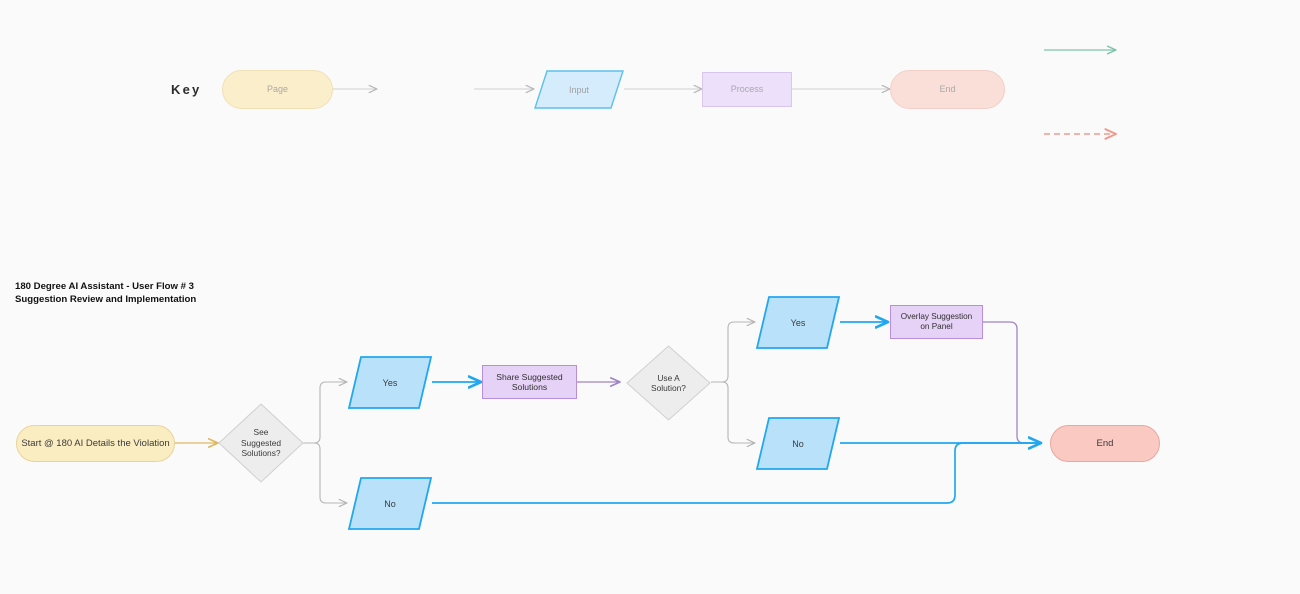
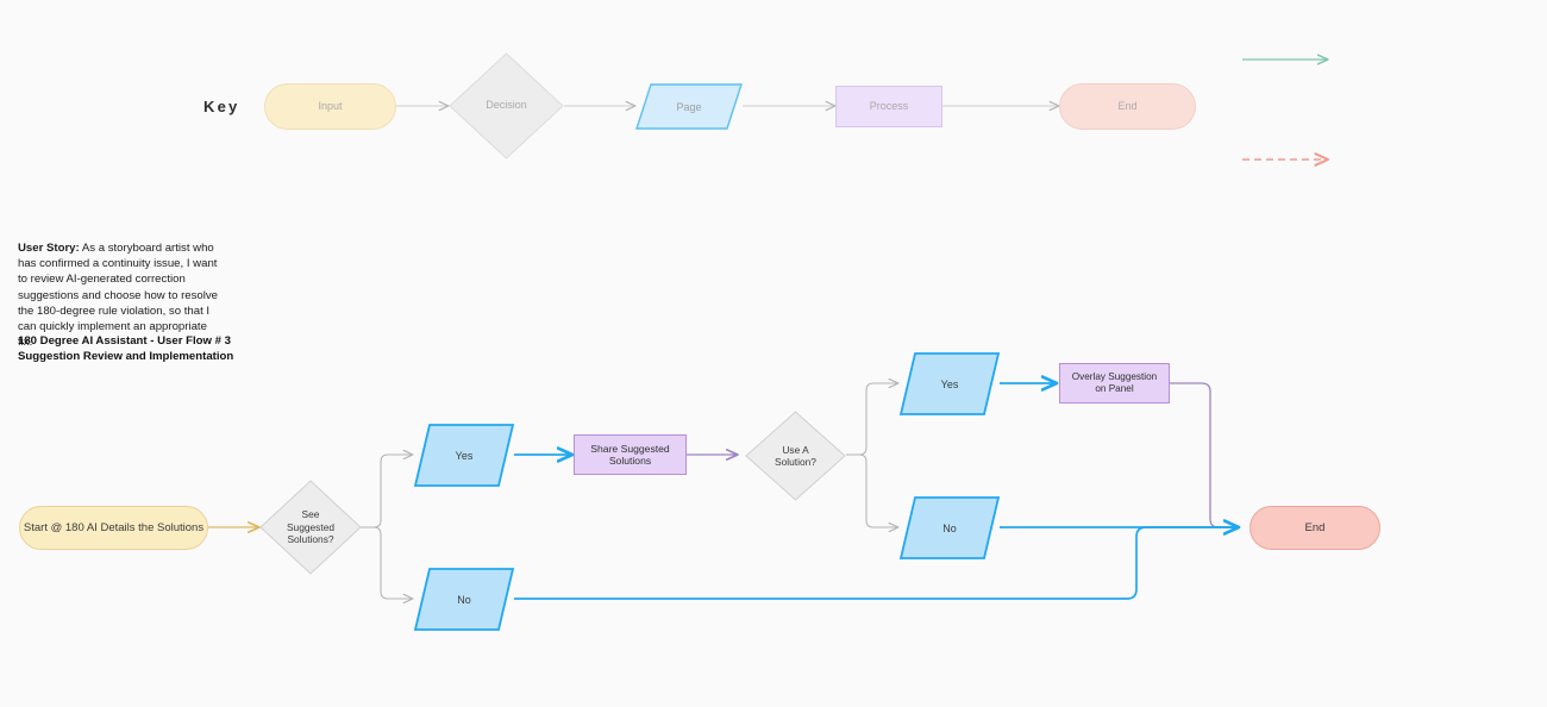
  Key
- Page
+ Input
+ Decision
- Input
+ Page
  Process
  End
+ User Story: As a storyboard artist who has confirmed a continuity issue, I want to review AI-generated correction suggestions and choose how to resolve the 180-degree rule violation, so that I can quickly implement an appropriate fix.
  180 Degree AI Assistant - User Flow # 3
  Suggestion Review and Implementation
- Start @ 180 AI Details the Violation
+ Start @ 180 AI Details the Solutions
  See
  Suggested
  Solutions?
  Yes
  No
  Share Suggested
  Solutions
  Use A
  Solution?
  Yes
  No
  Overlay Suggestion
  on Panel
  End
